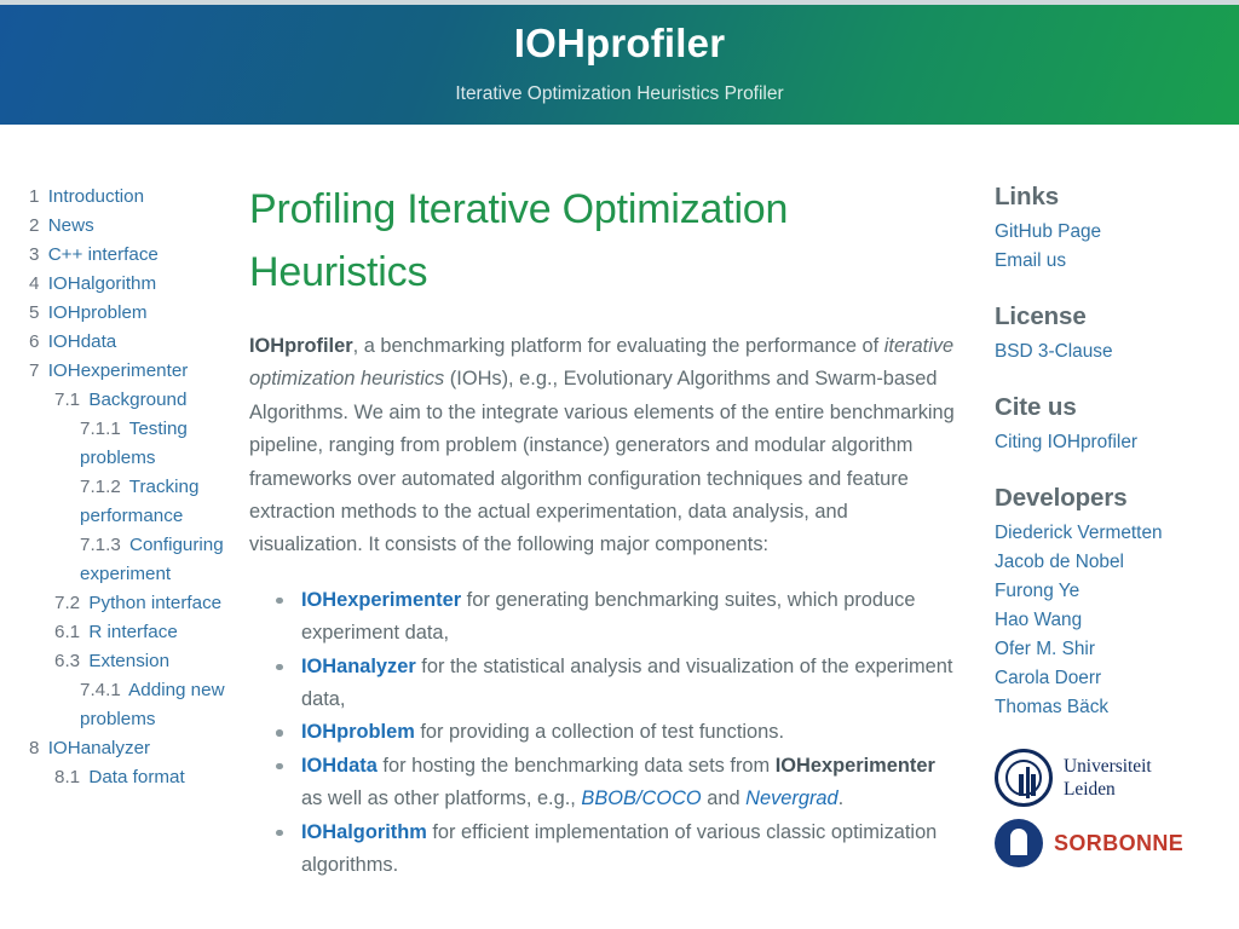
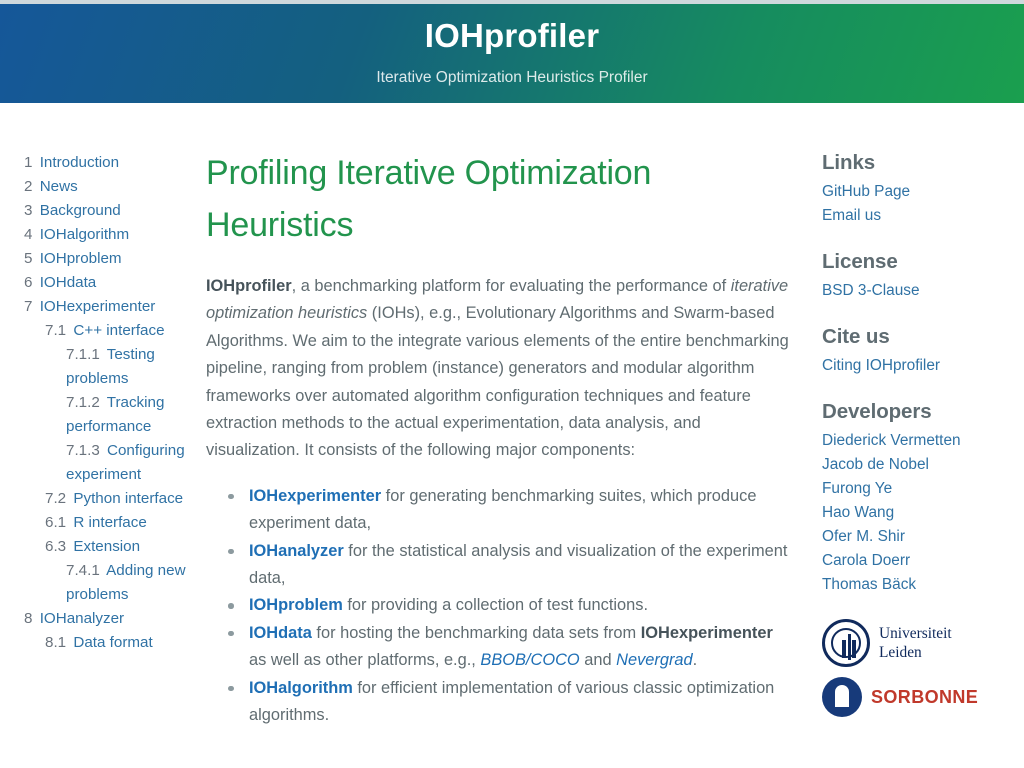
  IOHprofiler
  Iterative Optimization Heuristics Profiler
  1 Introduction
  2 News
- 3 C++ interface
+ 3 Background
  4 IOHalgorithm
  5 IOHproblem
  6 IOHdata
  7 IOHexperimenter
- 7.1 Background
+ 7.1 C++ interface
  7.1.1 Testing problems
  7.1.2 Tracking performance
  7.1.3 Configuring experiment
  7.2 Python interface
  6.1 R interface
  6.3 Extension
  7.4.1 Adding new problems
  8 IOHanalyzer
  8.1 Data format
  Profiling Iterative Optimization Heuristics
  IOHprofiler, a benchmarking platform for evaluating the performance of iterative optimization heuristics (IOHs), e.g., Evolutionary Algorithms and Swarm-based Algorithms. We aim to the integrate various elements of the entire benchmarking pipeline, ranging from problem (instance) generators and modular algorithm frameworks over automated algorithm configuration techniques and feature extraction methods to the actual experimentation, data analysis, and visualization. It consists of the following major components:
  IOHexperimenter for generating benchmarking suites, which produce experiment data,
  IOHanalyzer for the statistical analysis and visualization of the experiment data,
  IOHproblem for providing a collection of test functions.
  IOHdata for hosting the benchmarking data sets from IOHexperimenter as well as other platforms, e.g., BBOB/COCO and Nevergrad.
  IOHalgorithm for efficient implementation of various classic optimization algorithms.
  Links
  GitHub Page
  Email us
  License
  BSD 3-Clause
  Cite us
  Citing IOHprofiler
  Developers
  Diederick Vermetten
  Jacob de Nobel
  Furong Ye
  Hao Wang
  Ofer M. Shir
  Carola Doerr
  Thomas Bäck
  Universiteit
  Leiden
  SORBONNE
